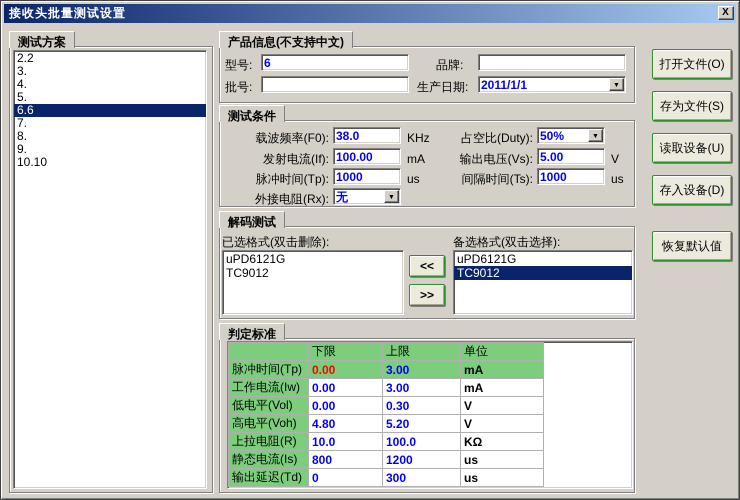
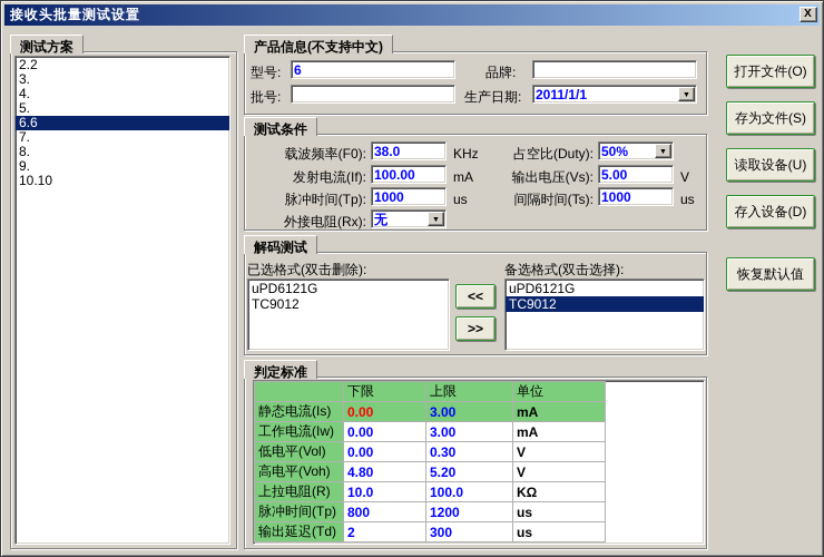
  接收头批量测试设置
  X
  测试方案
  2.2
  3.
  4.
  5.
  6.6
  7.
  8.
  9.
  10.10
  产品信息(不支持中文)
  型号:
  6
  品牌:
  批号:
  生产日期:
  2011/1/1
  测试条件
  载波频率(F0):
  38.0
  KHz
  占空比(Duty):
  50%
  发射电流(If):
  100.00
  mA
  输出电压(Vs):
  5.00
  V
  脉冲时间(Tp):
  1000
  us
  间隔时间(Ts):
  1000
  us
  外接电阻(Rx):
  无
  解码测试
  已选格式(双击删除):
  备选格式(双击选择):
  uPD6121G
  TC9012
  <<
  >>
  uPD6121G
  TC9012
  判定标准
  	下限	上限	单位
- 脉冲时间(Tp)	0.00	3.00	mA
+ 静态电流(Is)	0.00	3.00	mA
  工作电流(Iw)	0.00	3.00	mA
  低电平(Vol)	0.00	0.30	V
  高电平(Voh)	4.80	5.20	V
  上拉电阻(R)	10.0	100.0	KΩ
- 静态电流(Is)	800	1200	us
+ 脉冲时间(Tp)	800	1200	us
- 输出延迟(Td)	0	300	us
+ 输出延迟(Td)	2	300	us
  打开文件(O)
  存为文件(S)
  读取设备(U)
  存入设备(D)
  恢复默认值
